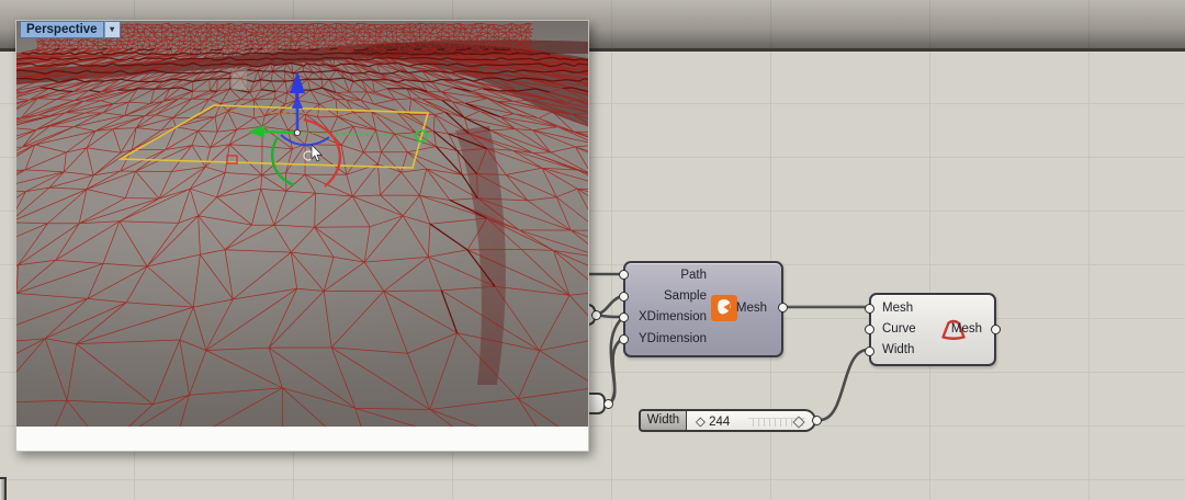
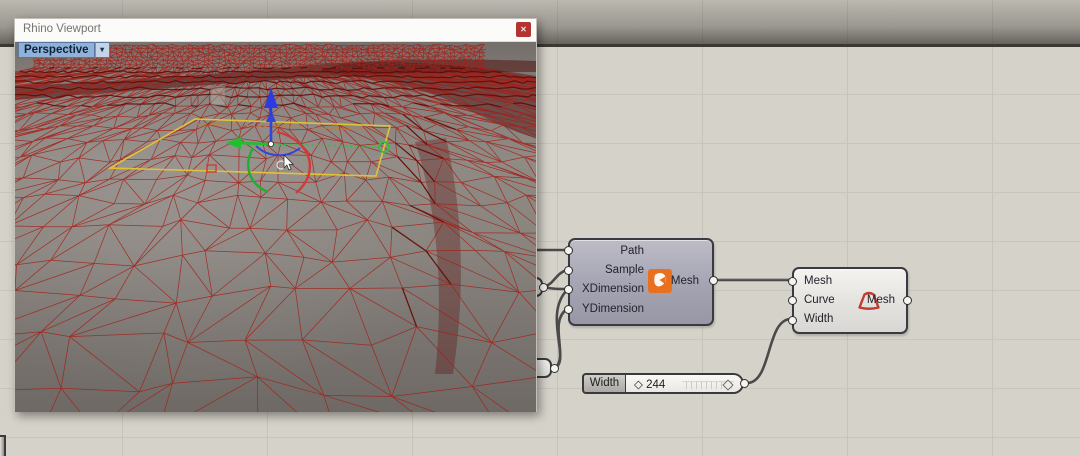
  Path
  Sample
  XDimension
  YDimension
  Mesh
  Mesh
  Curve
  Width
  Mesh
  Width
  ◇ 244
+ Rhino Viewport
+ ✕
  Perspective
  ▾
